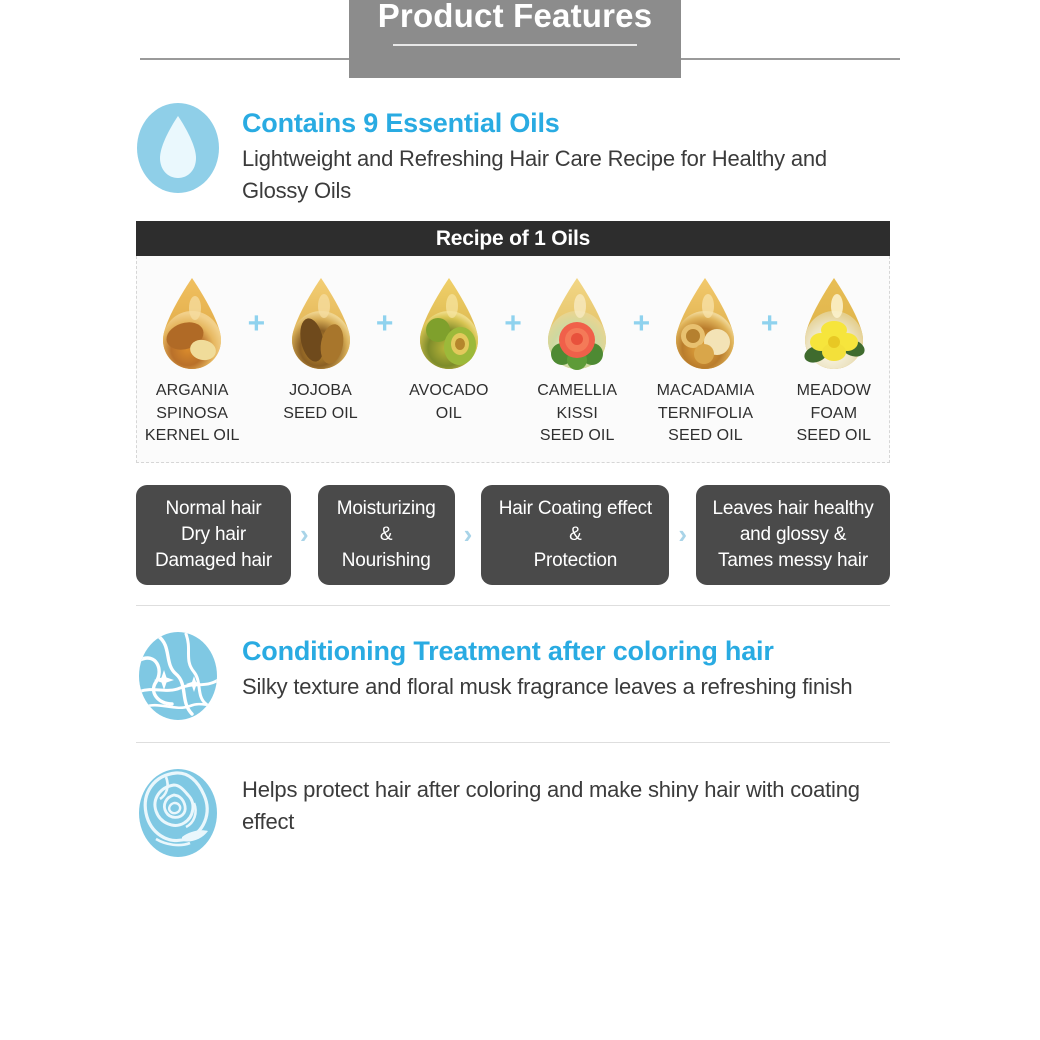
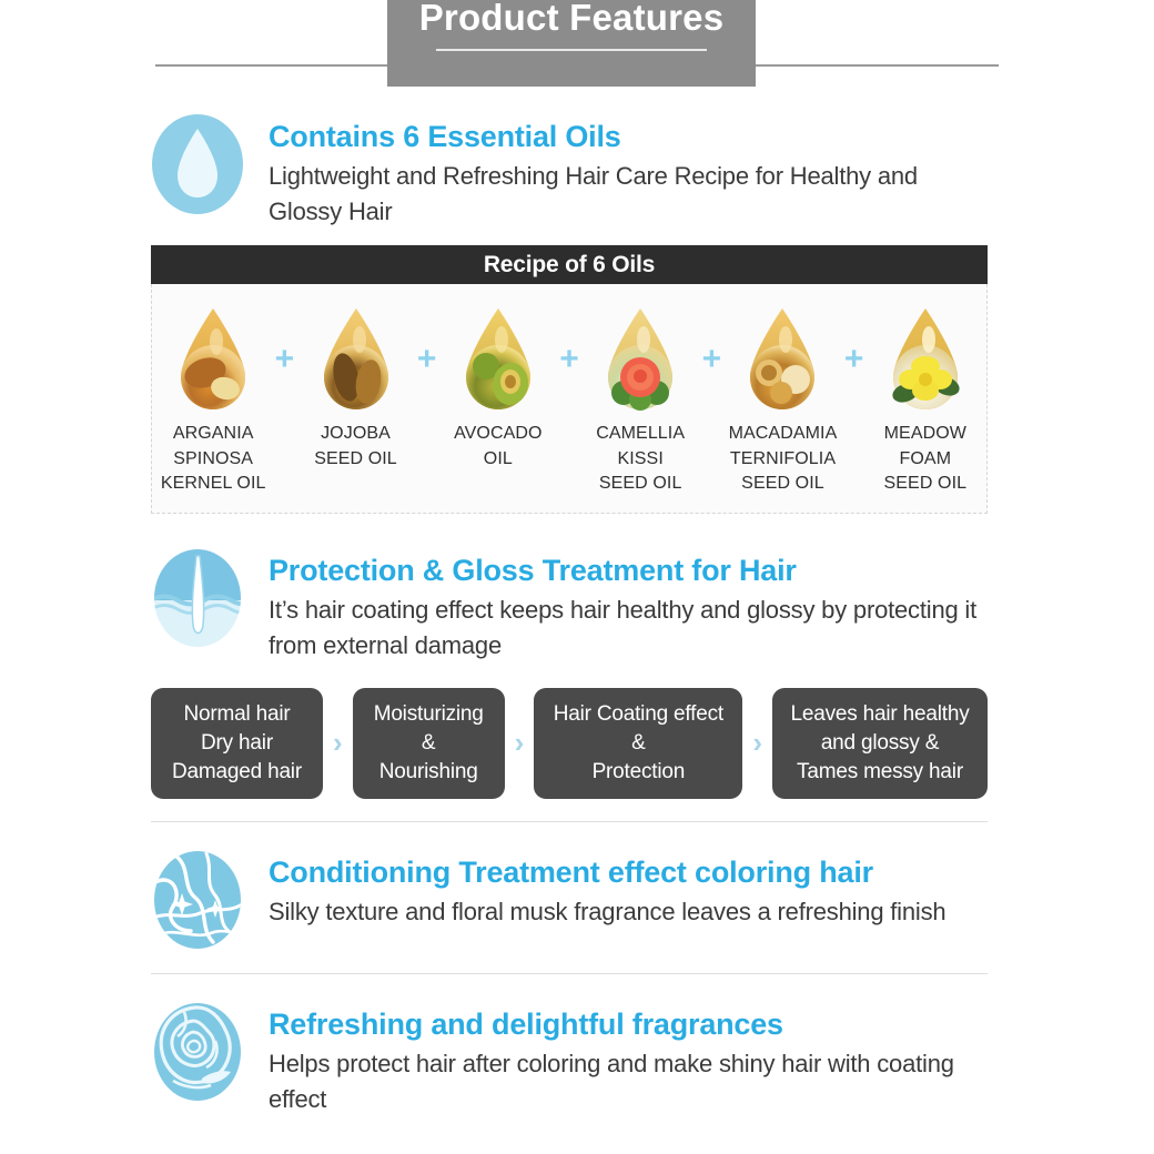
  Product Features
- Contains 9 Essential Oils
+ Contains 6 Essential Oils
- Lightweight and Refreshing Hair Care Recipe for Healthy and Glossy Oils
+ Lightweight and Refreshing Hair Care Recipe for Healthy and Glossy Hair
- Recipe of 1 Oils
+ Recipe of 6 Oils
  ARGANIA
  SPINOSA
  KERNEL OIL
  +
  JOJOBA
  SEED OIL
  +
  AVOCADO
  OIL
  +
  CAMELLIA
  KISSI
  SEED OIL
  +
  MACADAMIA
  TERNIFOLIA
  SEED OIL
  +
  MEADOW
  FOAM
  SEED OIL
+ Protection & Gloss Treatment for Hair
+ It’s hair coating effect keeps hair healthy and glossy by protecting it from external damage
  Normal hair
  Dry hair
  Damaged hair
  ›
  Moisturizing
  &
  Nourishing
  ›
  Hair Coating effect
  &
  Protection
  ›
  Leaves hair healthy
  and glossy &
  Tames messy hair
- Conditioning Treatment after coloring hair
+ Conditioning Treatment effect coloring hair
  Silky texture and floral musk fragrance leaves a refreshing finish
+ Refreshing and delightful fragrances
  Helps protect hair after coloring and make shiny hair with coating effect
